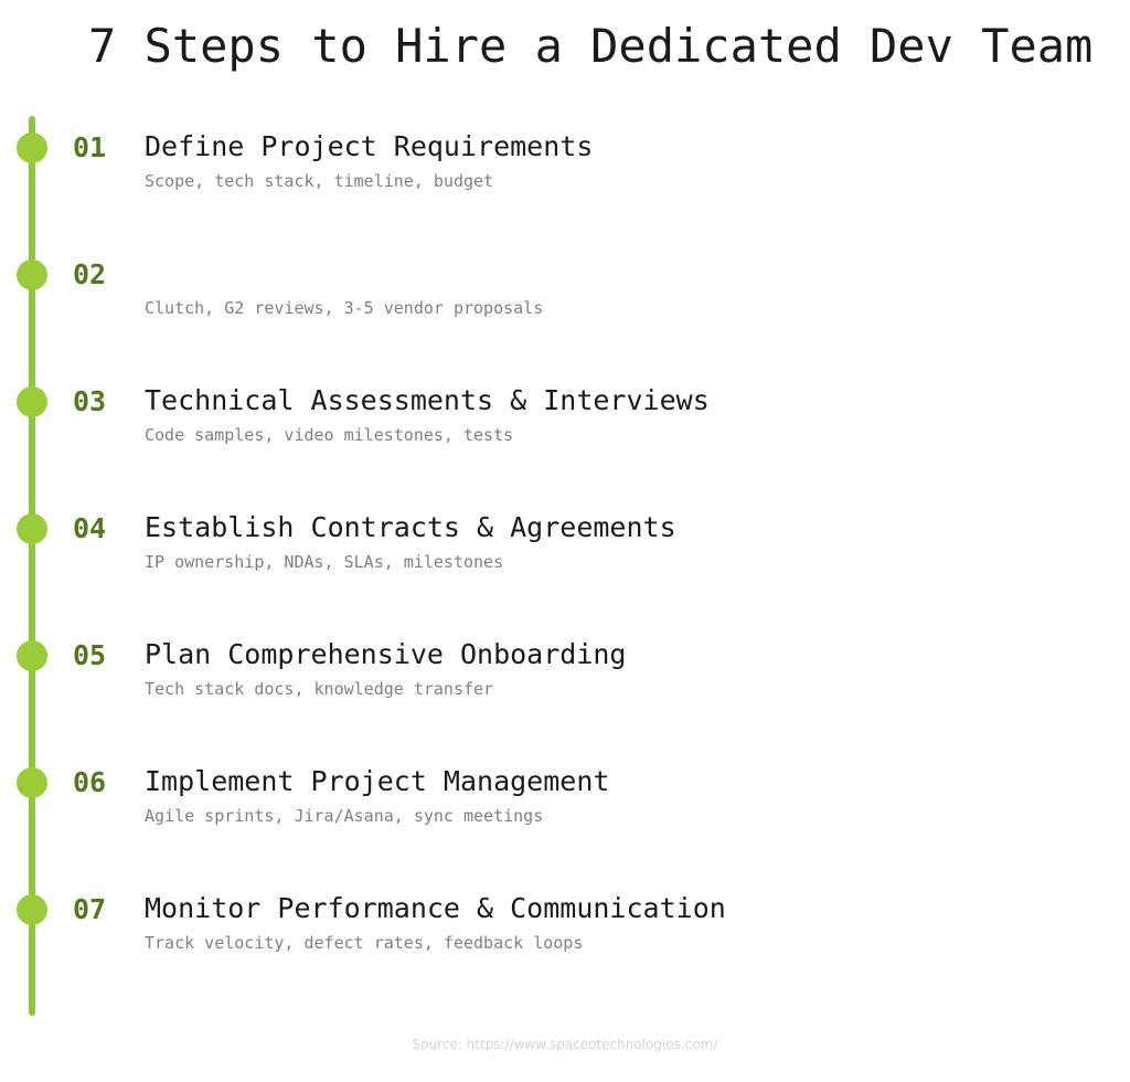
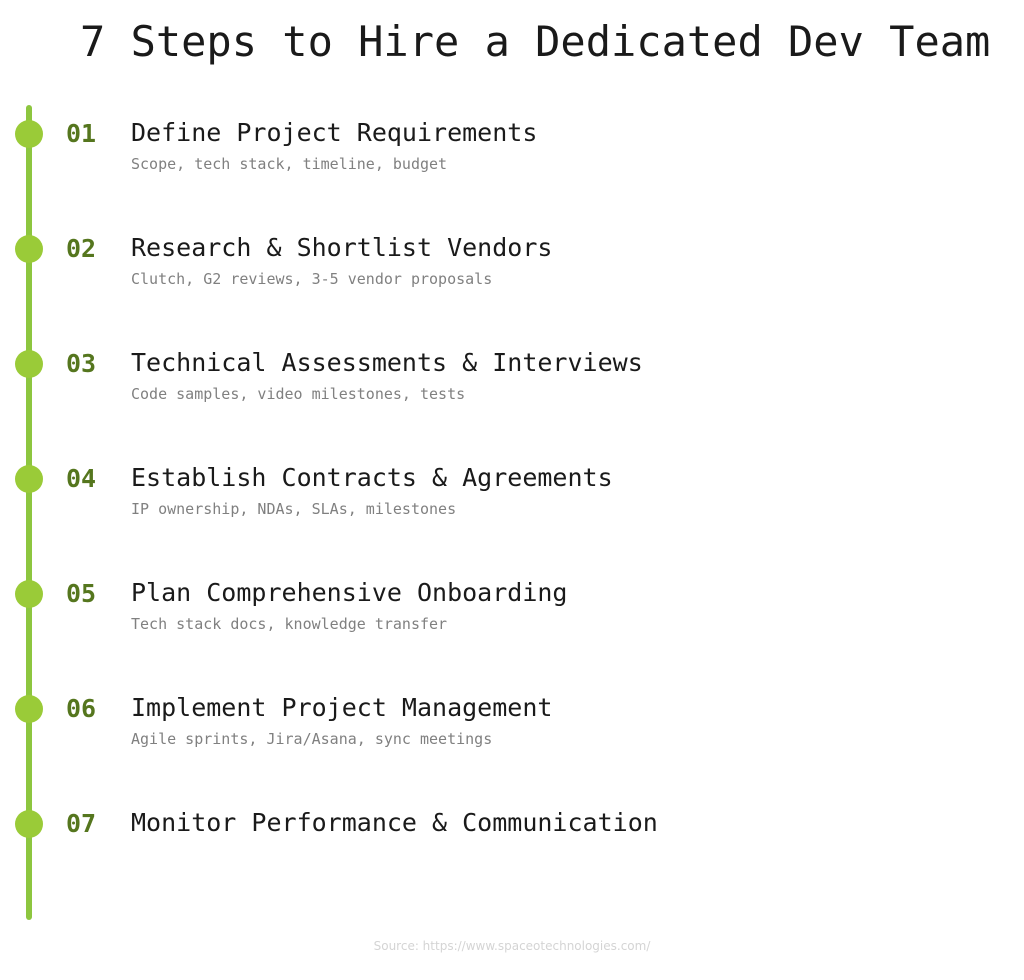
  7 Steps to Hire a Dedicated Dev Team
  01
  Define Project Requirements
  Scope, tech stack, timeline, budget
  02
+ Research & Shortlist Vendors
  Clutch, G2 reviews, 3-5 vendor proposals
  03
  Technical Assessments & Interviews
  Code samples, video milestones, tests
  04
  Establish Contracts & Agreements
  IP ownership, NDAs, SLAs, milestones
  05
  Plan Comprehensive Onboarding
  Tech stack docs, knowledge transfer
  06
  Implement Project Management
  Agile sprints, Jira/Asana, sync meetings
  07
  Monitor Performance & Communication
- Track velocity, defect rates, feedback loops
  Source: https://www.spaceotechnologies.com/
